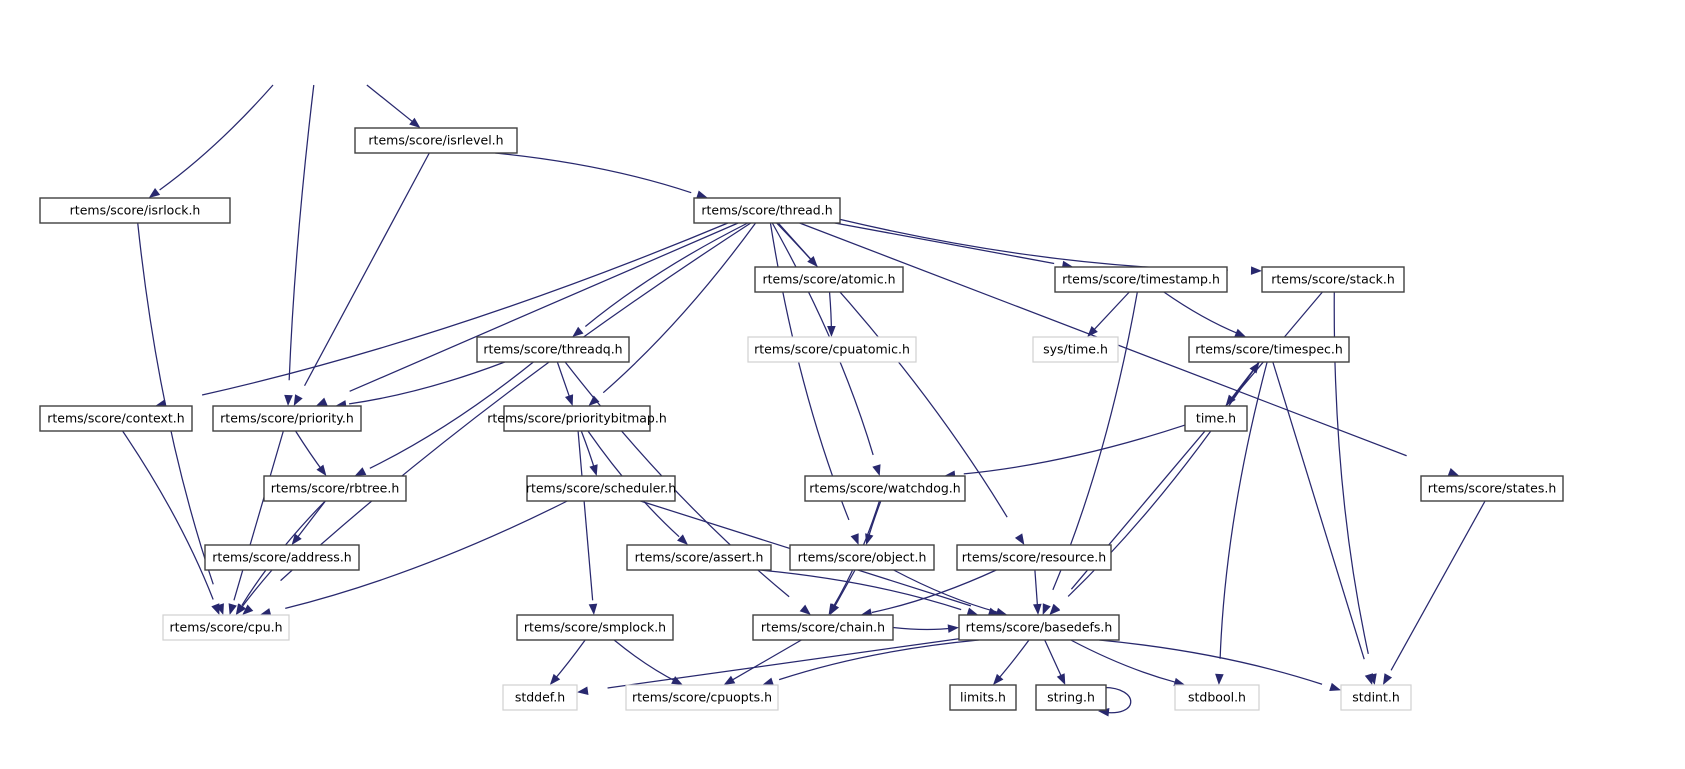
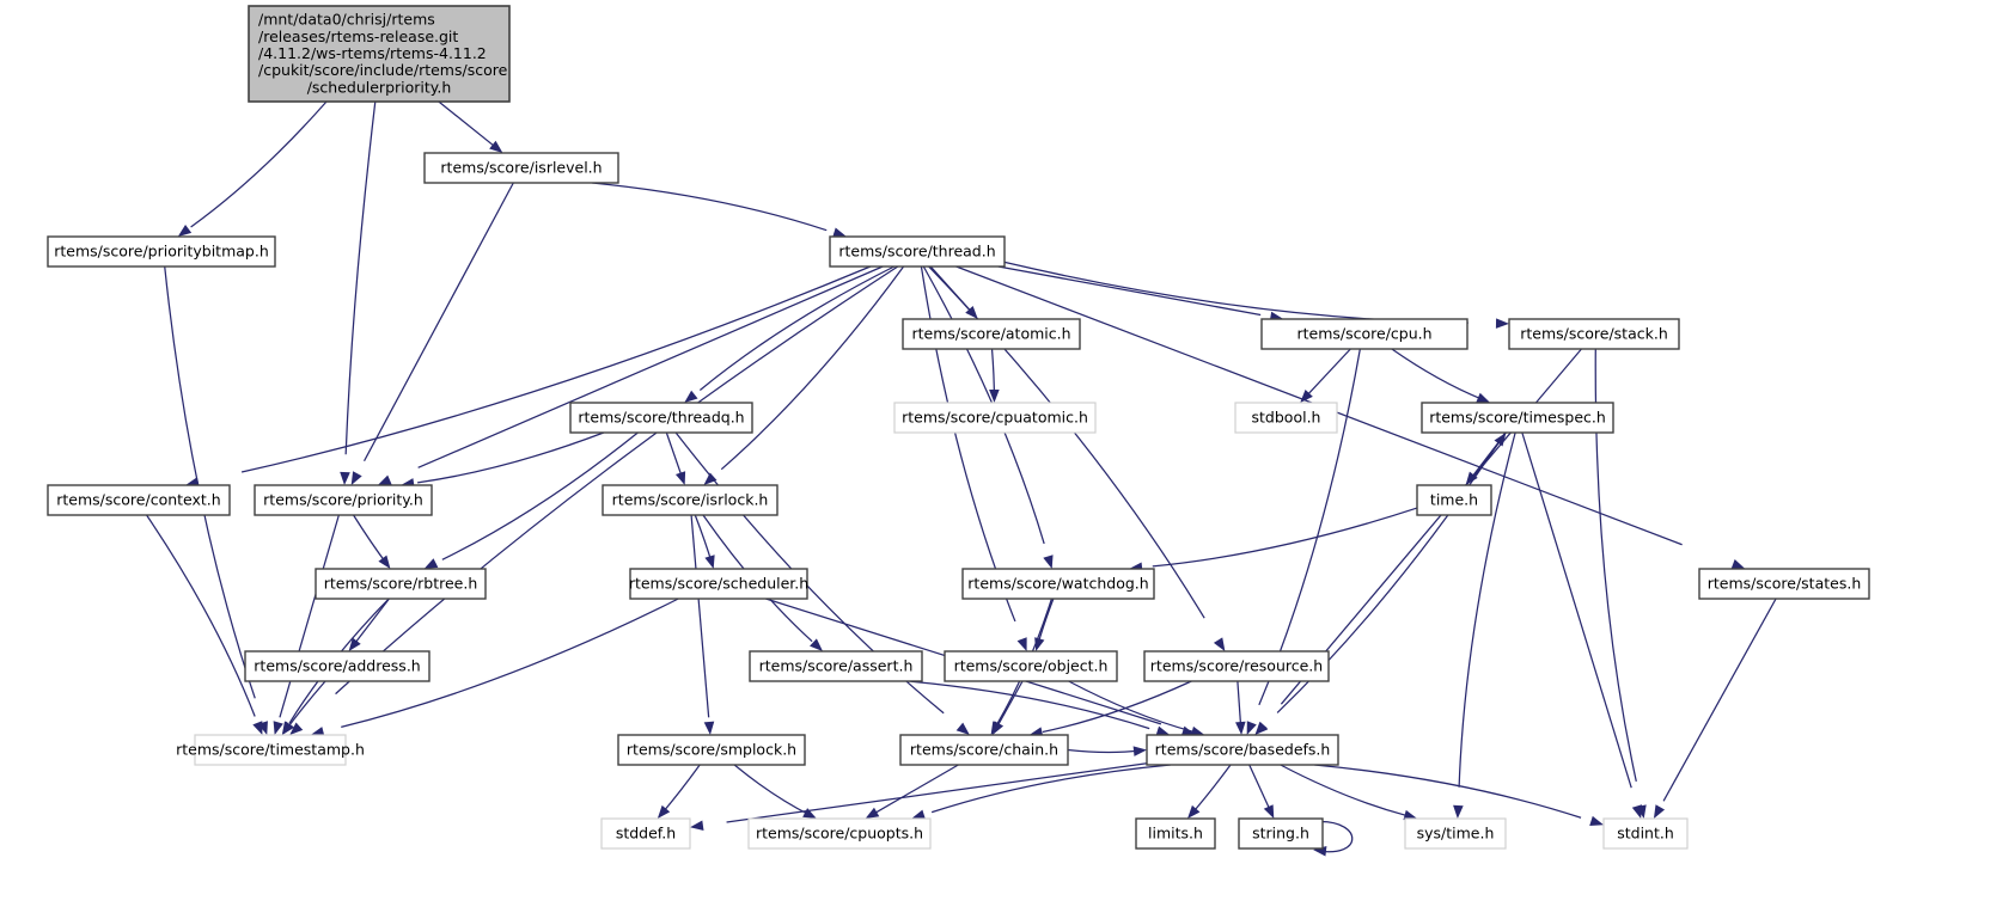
+ /mnt/data0/chrisj/rtems /releases/rtems-release.git /4.11.2/ws-rtems/rtems-4.11.2 /cpukit/score/include/rtems/score /schedulerpriority.h
  rtems/score/isrlevel.h
- rtems/score/isrlock.h
+ rtems/score/prioritybitmap.h
  rtems/score/thread.h
  rtems/score/atomic.h
- rtems/score/timestamp.h
+ rtems/score/cpu.h
  rtems/score/stack.h
  rtems/score/threadq.h
  rtems/score/cpuatomic.h
- sys/time.h
+ stdbool.h
  rtems/score/timespec.h
  rtems/score/context.h
  rtems/score/priority.h
- rtems/score/prioritybitmap.h
+ rtems/score/isrlock.h
  time.h
  rtems/score/rbtree.h
  rtems/score/scheduler.h
  rtems/score/watchdog.h
  rtems/score/states.h
  rtems/score/address.h
  rtems/score/assert.h
  rtems/score/object.h
  rtems/score/resource.h
- rtems/score/cpu.h
+ rtems/score/timestamp.h
  rtems/score/smplock.h
  rtems/score/chain.h
  rtems/score/basedefs.h
  stddef.h
  rtems/score/cpuopts.h
  limits.h
  string.h
- stdbool.h
+ sys/time.h
  stdint.h
